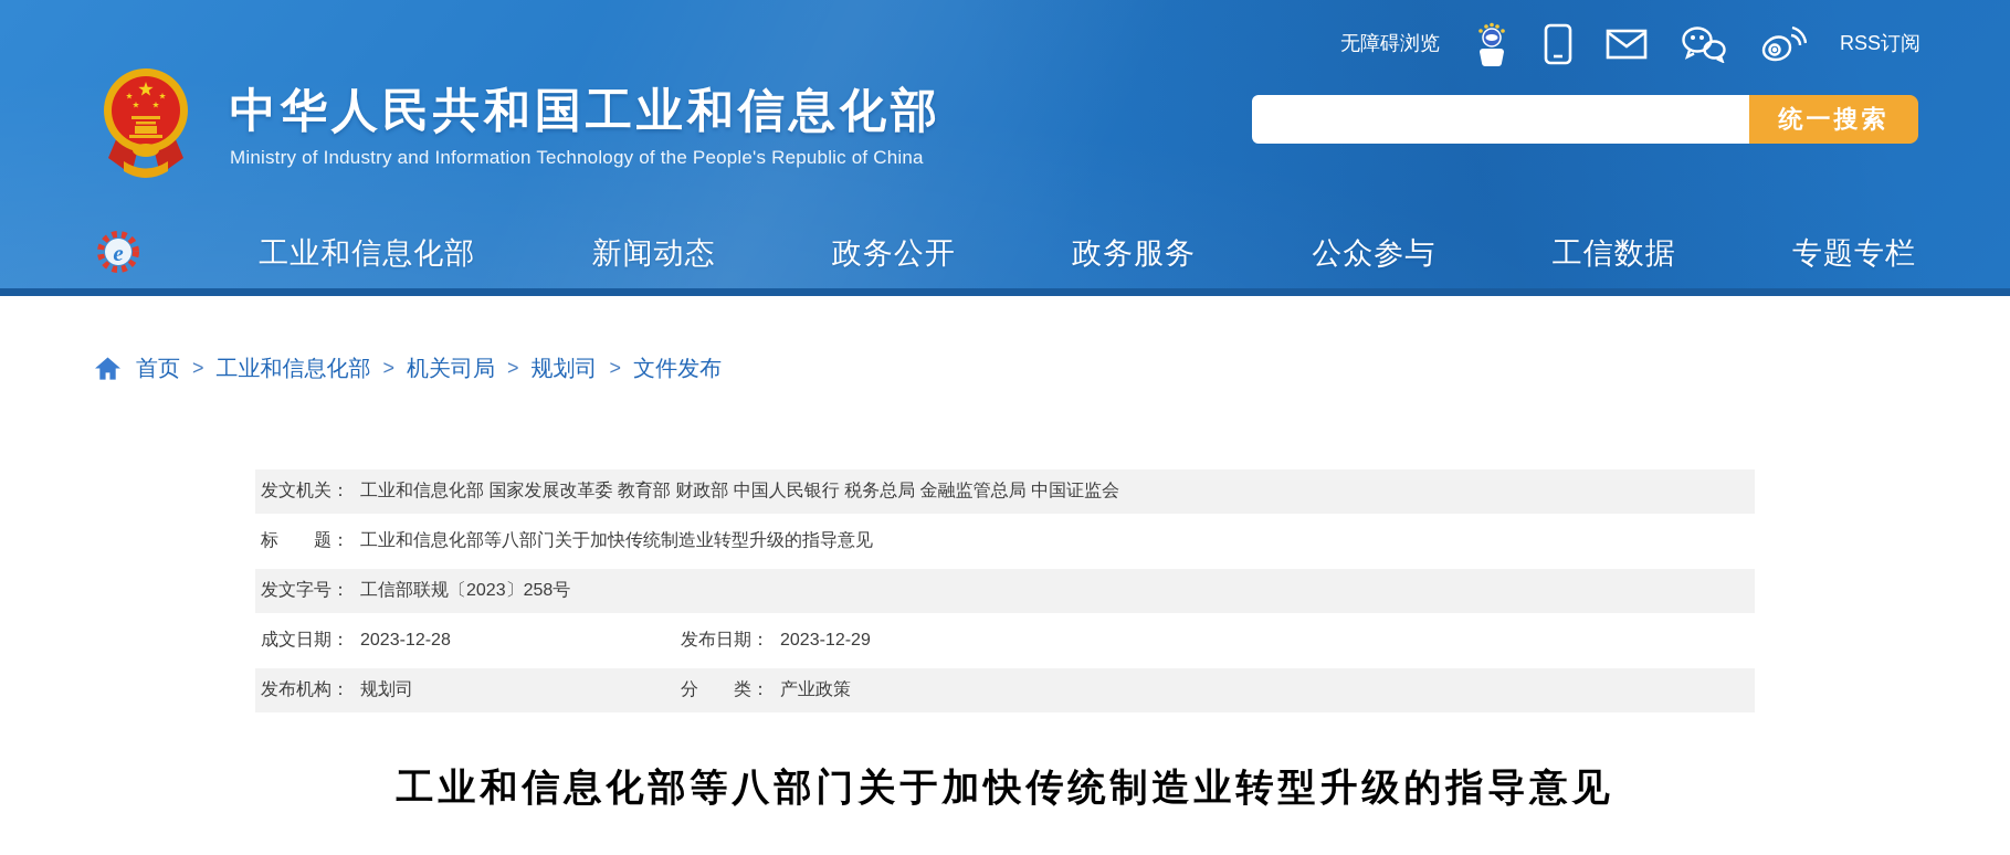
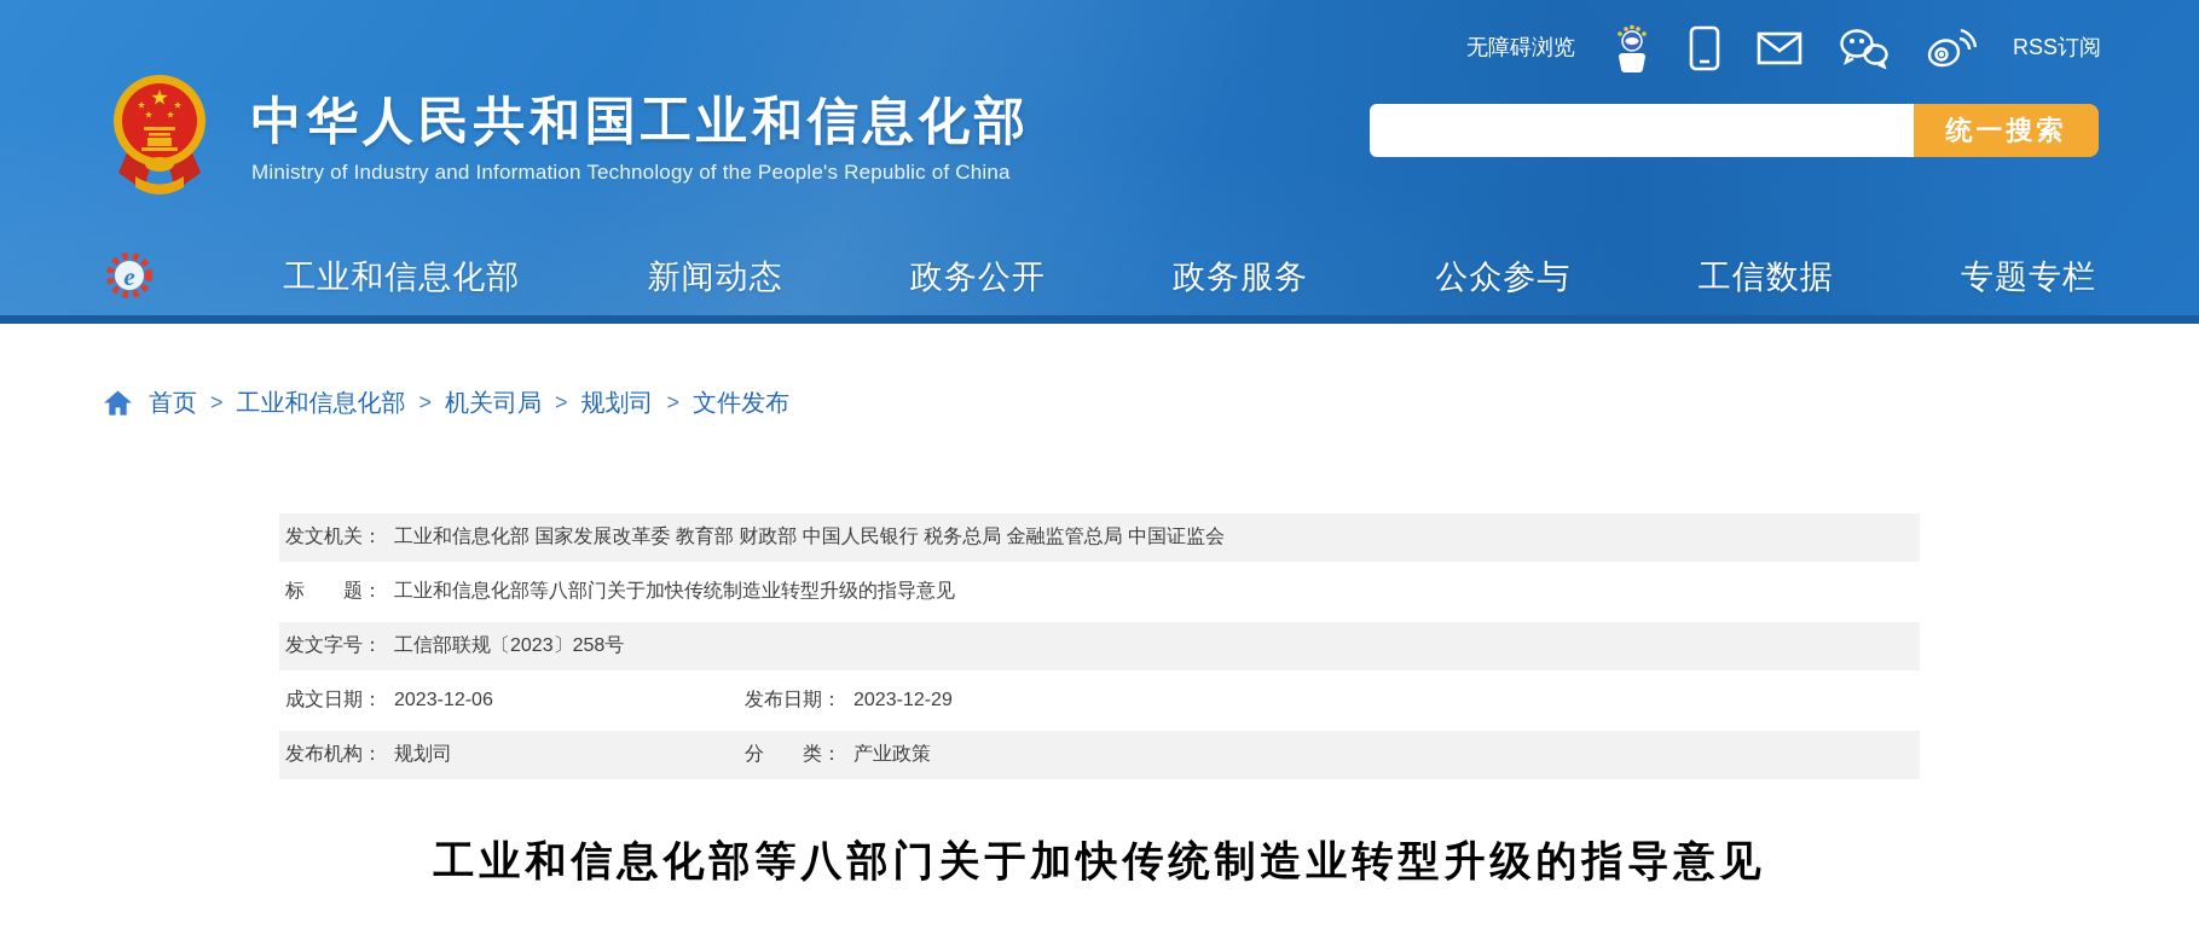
  无障碍浏览
  RSS订阅
  中华人民共和国工业和信息化部
  Ministry of Industry and Information Technology of the People's Republic of China
  统一搜索
  e
  工业和信息化部
  新闻动态
  政务公开
  政务服务
  公众参与
  工信数据
  专题专栏
  首页
  >
  工业和信息化部
  >
  机关司局
  >
  规划司
  >
  文件发布
  发文机关： 工业和信息化部 国家发展改革委 教育部 财政部 中国人民银行 税务总局 金融监管总局 中国证监会
  标 题： 工业和信息化部等八部门关于加快传统制造业转型升级的指导意见
  发文字号： 工信部联规〔2023〕258号
- 成文日期： 2023-12-28
+ 成文日期： 2023-12-06
  发布日期： 2023-12-29
  发布机构： 规划司
  分 类： 产业政策
  工业和信息化部等八部门关于加快传统制造业转型升级的指导意见
